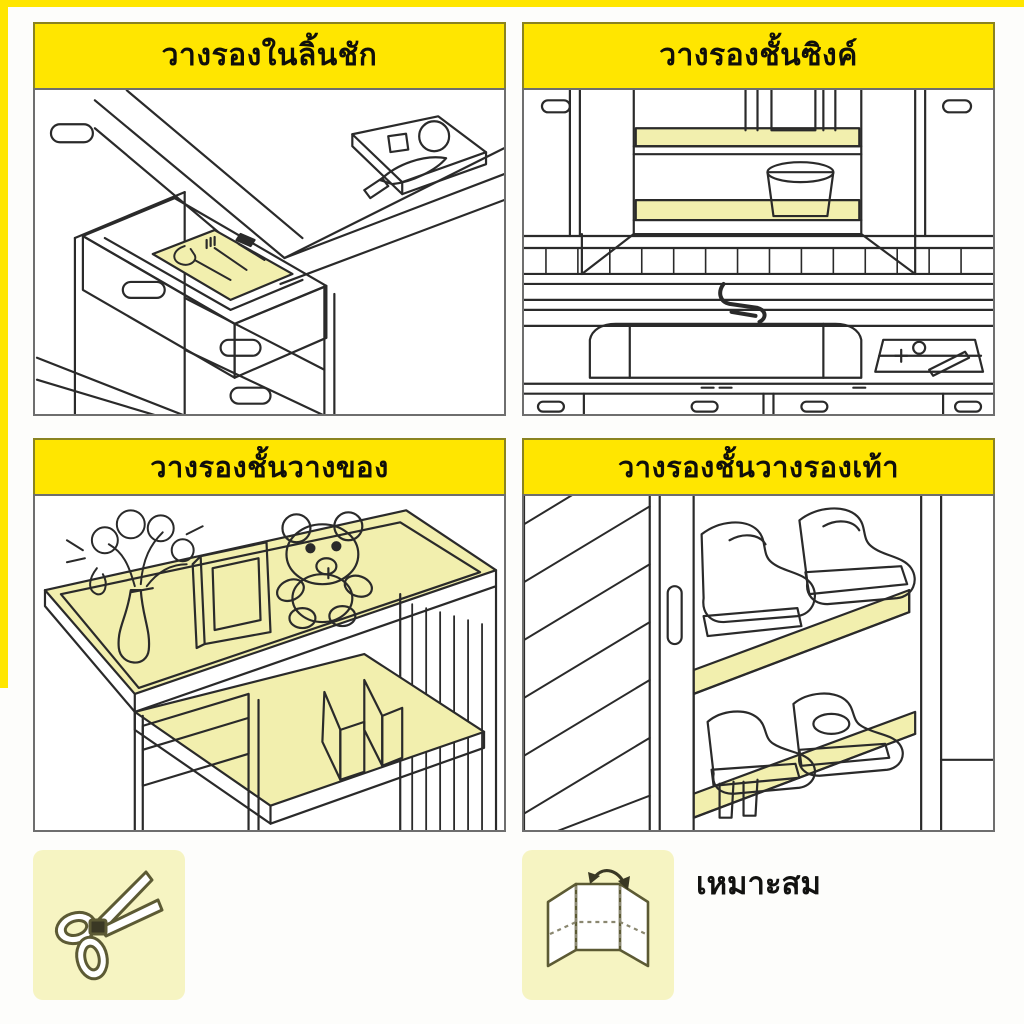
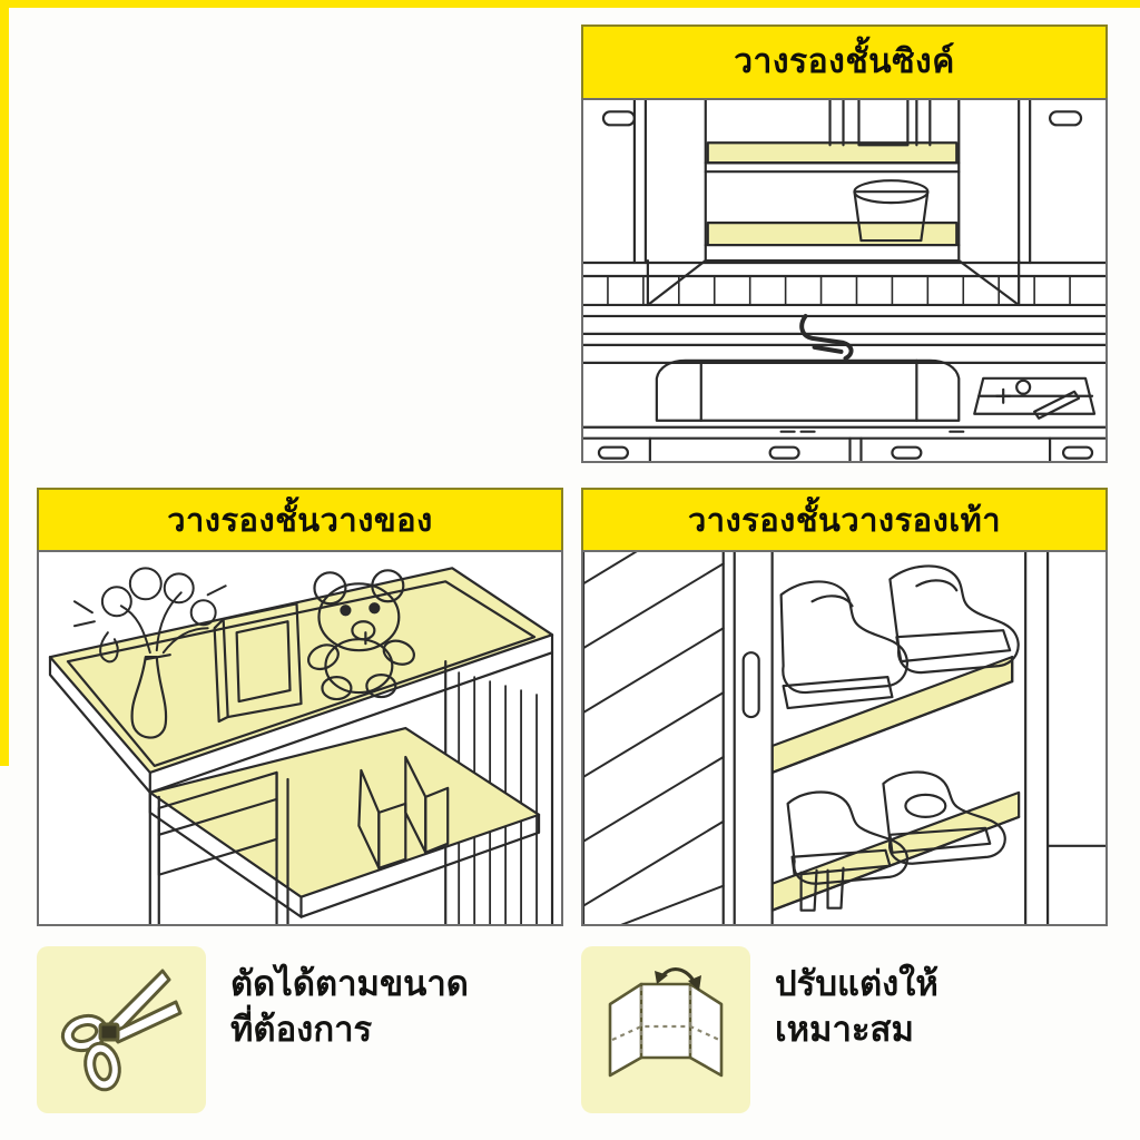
- วางรองในลิ้นชัก
  วางรองชั้นซิงค์
  วางรองชั้นวางของ
  วางรองชั้นวางรองเท้า
+ ตัดได้ตามขนาด
+ ที่ต้องการ
+ ปรับแต่งให้
  เหมาะสม
